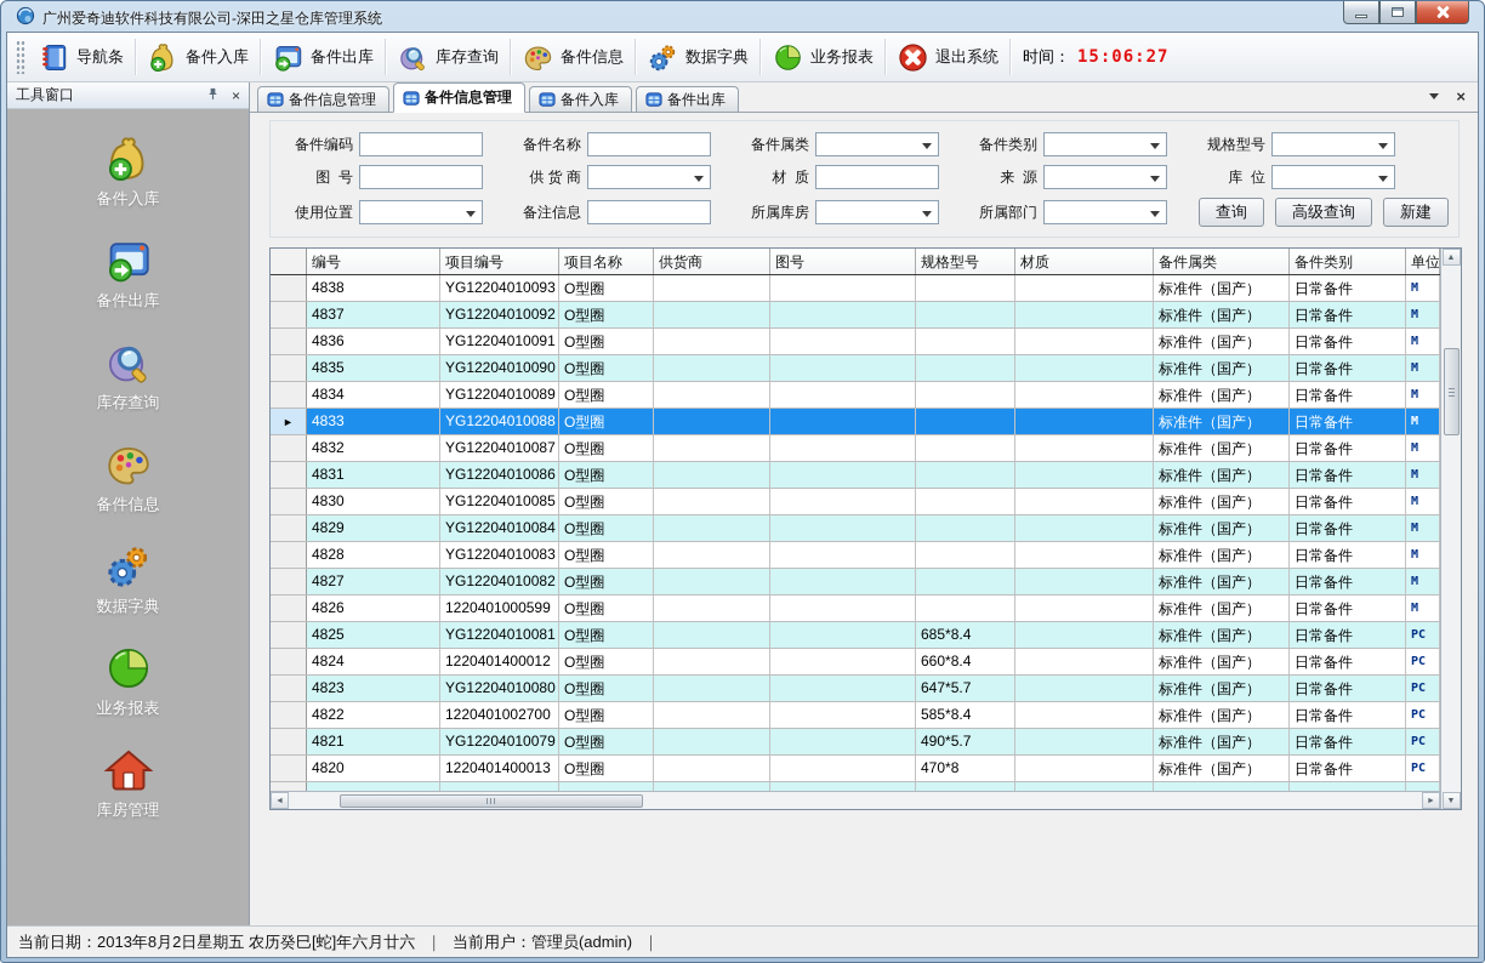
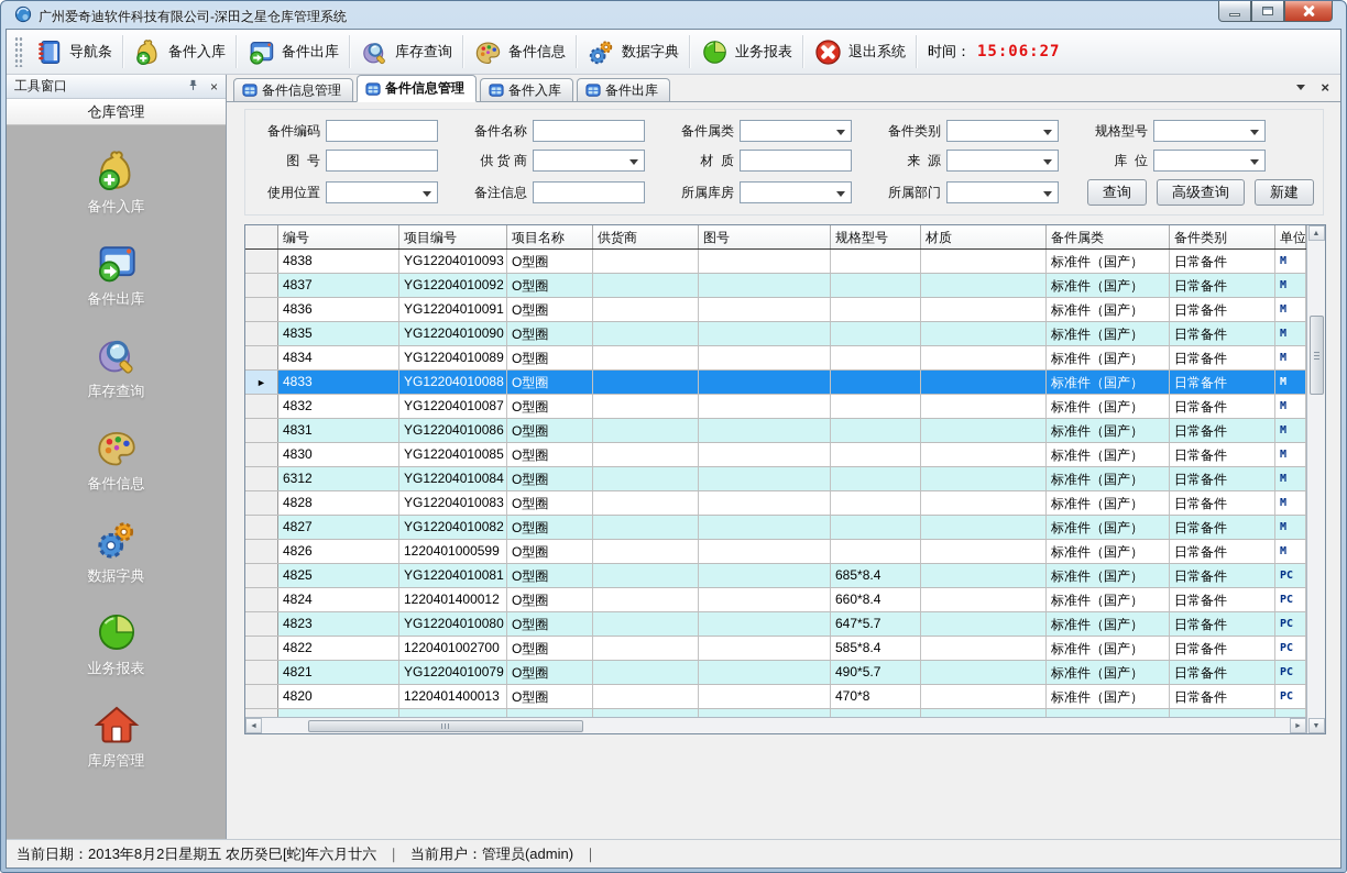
  广州爱奇迪软件科技有限公司-深田之星仓库管理系统
  导航条
  备件入库
  备件出库
  库存查询
  备件信息
  数据字典
  业务报表
  退出系统
  时间：
  15:06:27
  工具窗口
  ×
+ 仓库管理
  备件入库
  备件出库
  库存查询
  备件信息
  数据字典
  业务报表
  库房管理
  备件信息管理
  备件信息管理
  备件入库
  备件出库
  ×
  备件编码
  备件名称
  备件属类
  备件类别
  规格型号
  图 号
  供 货 商
  材 质
  来 源
  库 位
  使用位置
  备注信息
  所属库房
  所属部门
  查询
  高级查询
  新建
  编号
  项目编号
  项目名称
  供货商
  图号
  规格型号
  材质
  备件属类
  备件类别
  单位
  4838
  YG12204010093
  O型圈
  标准件（国产）
  日常备件
  M
  4837
  YG12204010092
  O型圈
  标准件（国产）
  日常备件
  M
  4836
  YG12204010091
  O型圈
  标准件（国产）
  日常备件
  M
  4835
  YG12204010090
  O型圈
  标准件（国产）
  日常备件
  M
  4834
  YG12204010089
  O型圈
  标准件（国产）
  日常备件
  M
  ►
  4833
  YG12204010088
  O型圈
  标准件（国产）
  日常备件
  M
  4832
  YG12204010087
  O型圈
  标准件（国产）
  日常备件
  M
  4831
  YG12204010086
  O型圈
  标准件（国产）
  日常备件
  M
  4830
  YG12204010085
  O型圈
  标准件（国产）
  日常备件
  M
- 4829
+ 6312
  YG12204010084
  O型圈
  标准件（国产）
  日常备件
  M
  4828
  YG12204010083
  O型圈
  标准件（国产）
  日常备件
  M
  4827
  YG12204010082
  O型圈
  标准件（国产）
  日常备件
  M
  4826
  1220401000599
  O型圈
  标准件（国产）
  日常备件
  M
  4825
  YG12204010081
  O型圈
  685*8.4
  标准件（国产）
  日常备件
  PC
  4824
  1220401400012
  O型圈
  660*8.4
  标准件（国产）
  日常备件
  PC
  4823
  YG12204010080
  O型圈
  647*5.7
  标准件（国产）
  日常备件
  PC
  4822
  1220401002700
  O型圈
  585*8.4
  标准件（国产）
  日常备件
  PC
  4821
  YG12204010079
  O型圈
  490*5.7
  标准件（国产）
  日常备件
  PC
  4820
  1220401400013
  O型圈
  470*8
  标准件（国产）
  日常备件
  PC
  当前日期：2013年8月2日星期五 农历癸巳[蛇]年六月廿六
  ｜
  当前用户：管理员(admin)
  ｜
